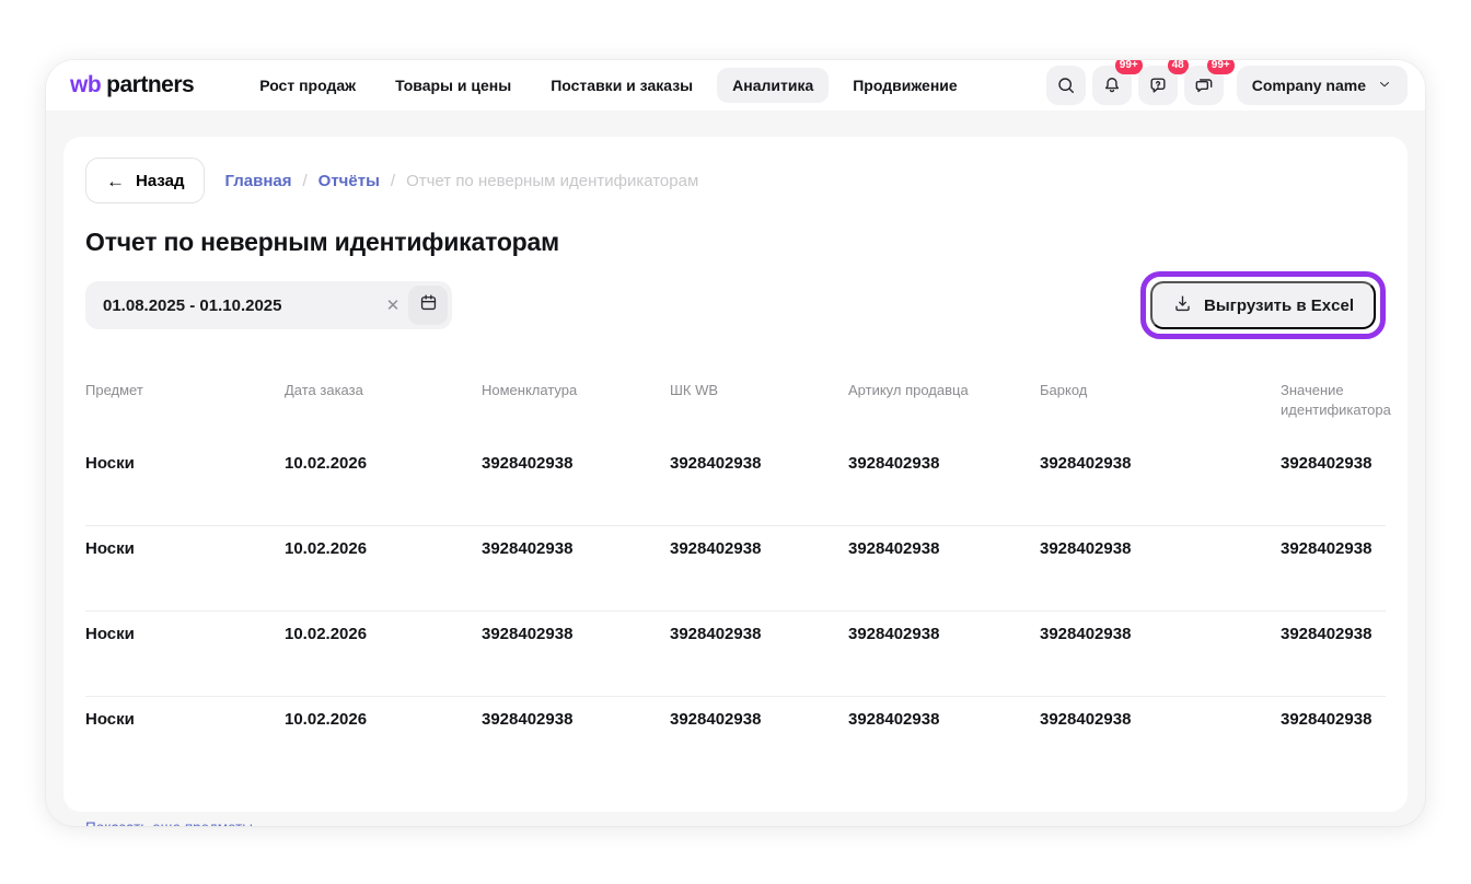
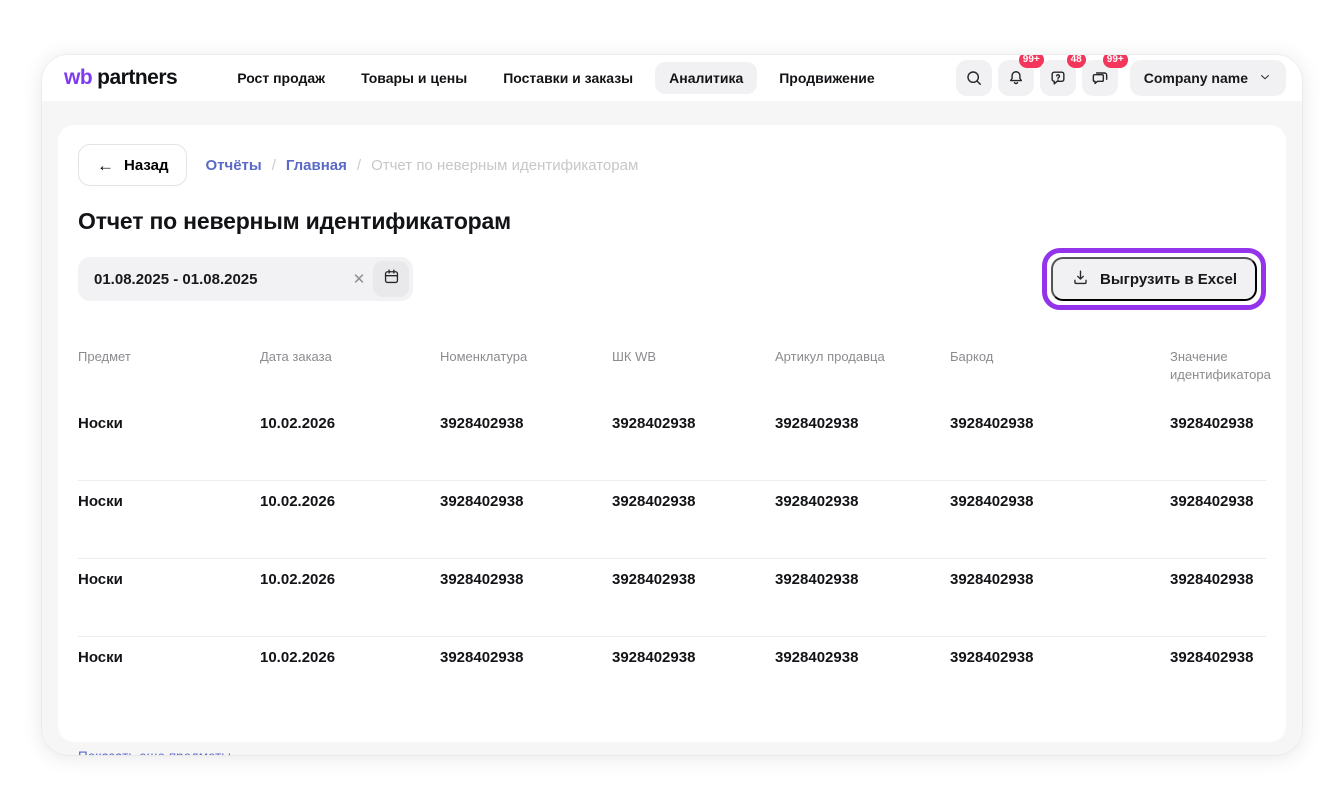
  wb
  partners
  Рост продаж
  Товары и цены
  Поставки и заказы
  Аналитика
  Продвижение
  99+
  48
  99+
  Company name
  ←
  Назад
- Главная
+ Отчёты
  /
- Отчёты
+ Главная
  /
  Отчет по неверным идентификаторам
  Отчет по неверным идентификаторам
- 01.08.2025 - 01.10.2025
+ 01.08.2025 - 01.08.2025
  ✕
  Выгрузить в Excel
  Предмет
  Дата заказа
  Номенклатура
  ШК WB
  Артикул продавца
  Баркод
  Значение идентификатора
  Носки
  10.02.2026
  3928402938
  3928402938
  3928402938
  3928402938
  3928402938
  Носки
  10.02.2026
  3928402938
  3928402938
  3928402938
  3928402938
  3928402938
  Носки
  10.02.2026
  3928402938
  3928402938
  3928402938
  3928402938
  3928402938
  Носки
  10.02.2026
  3928402938
  3928402938
  3928402938
  3928402938
  3928402938
